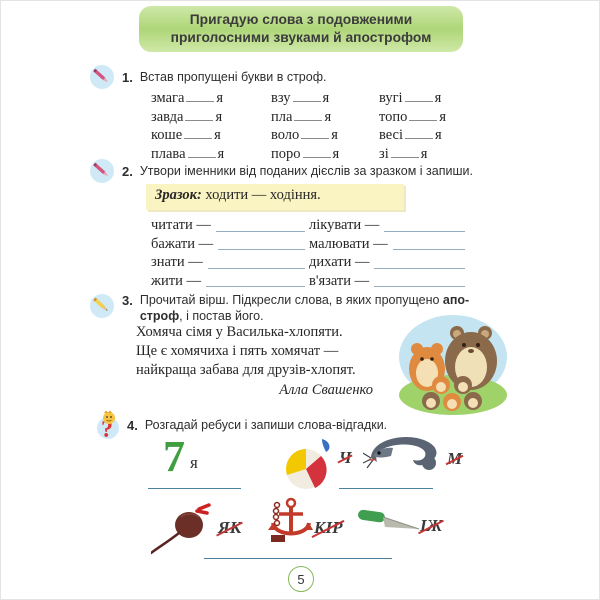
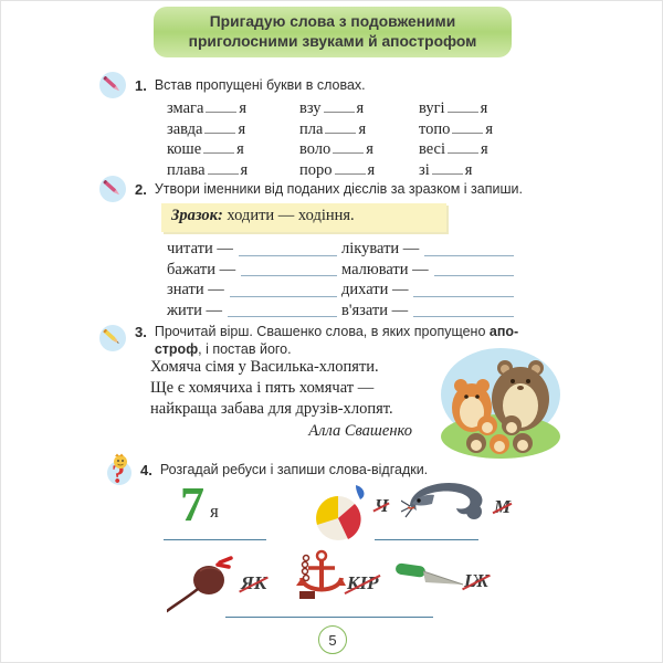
  Пригадую слова з подовженими
  приголосними звуками й апострофом
  1.
- Встав пропущені букви в строф.
+ Встав пропущені букви в словах.
  змага я
  взу я
  вугі я
  завда я
  пла я
  топо я
  коше я
  воло я
  весі я
  плава я
  поро я
  зі я
  2.
  Утвори іменники від поданих дієслів за зразком і запиши.
  Зразок: ходити — ходіння.
  читати —
  лікувати —
  бажати —
  малювати —
  знати —
  дихати —
  жити —
  в'язати —
  3.
- Прочитай вірш. Підкресли слова, в яких пропущено апо-
+ Прочитай вірш. Свашенко слова, в яких пропущено апо-
  строф, і постав його.
  Хомяча сімя у Василька-хлопяти.
  Ще є хомячиха і пять хомячат —
  найкраща забава для друзів-хлопят.
  Алла Свашенко
  ?
  4.
  Розгадай ребуси і запиши слова-відгадки.
  7
  я
  ЯК
  5
